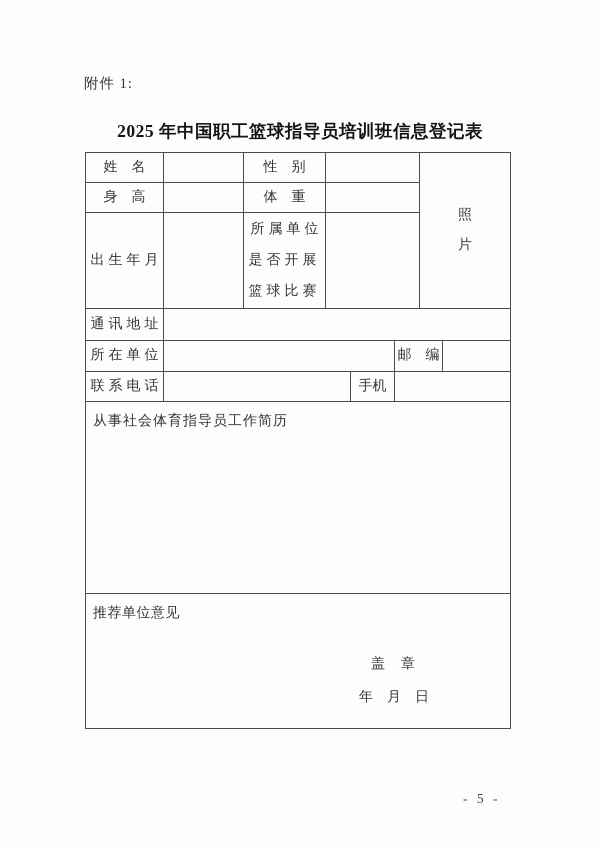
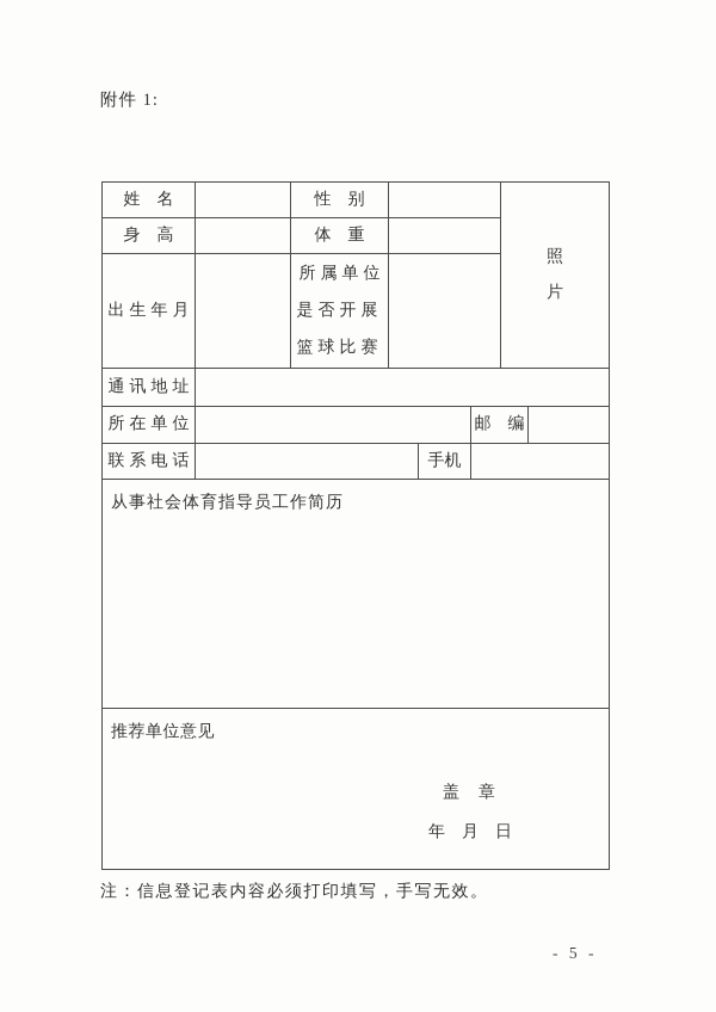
  附件 1:
- 2025 年中国职工篮球指导员培训班信息登记表
  姓 名		性 别		照 片
  身 高		体 重
  出生年月		所属单位 是否开展 篮球比赛
  通讯地址
  所在单位		邮 编
  联系电话		手机
  从事社会体育指导员工作简历
  推荐单位意见 盖 章 年 月 日
+ 注：信息登记表内容必须打印填写，手写无效。
  - 5 -
